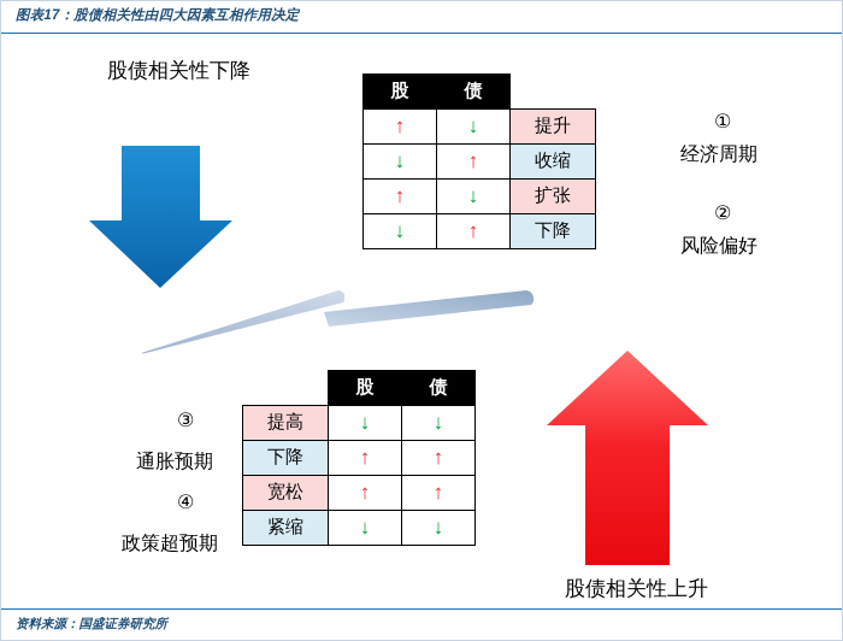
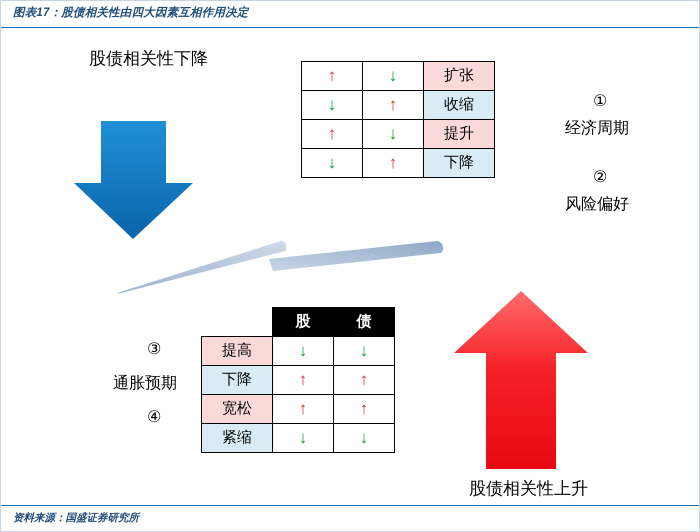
  图表17：股债相关性由四大因素互相作用决定
  资料来源：国盛证券研究所
  股债相关性下降
  股债相关性上升
  ①
  经济周期
  ②
  风险偏好
  ③
  通胀预期
  ④
- 政策超预期
- 股	债
- ↑	↓	提升
+ ↑	↓	扩张
  ↓	↑	收缩
- ↑	↓	扩张
+ ↑	↓	提升
  ↓	↑	下降
  	股	债
  提高	↓	↓
  下降	↑	↑
  宽松	↑	↑
  紧缩	↓	↓
